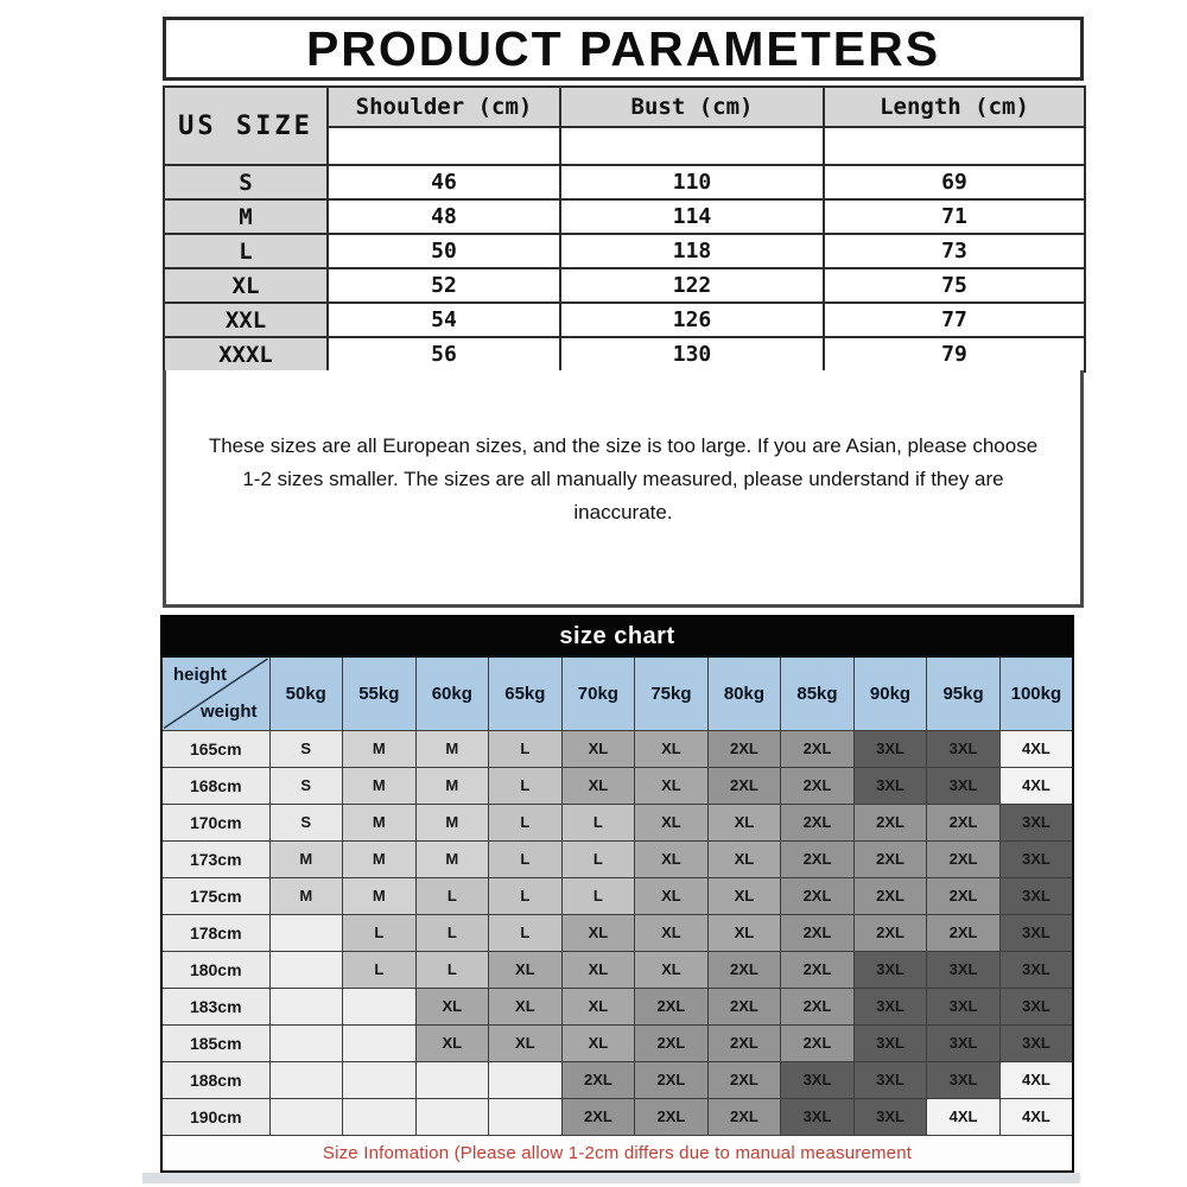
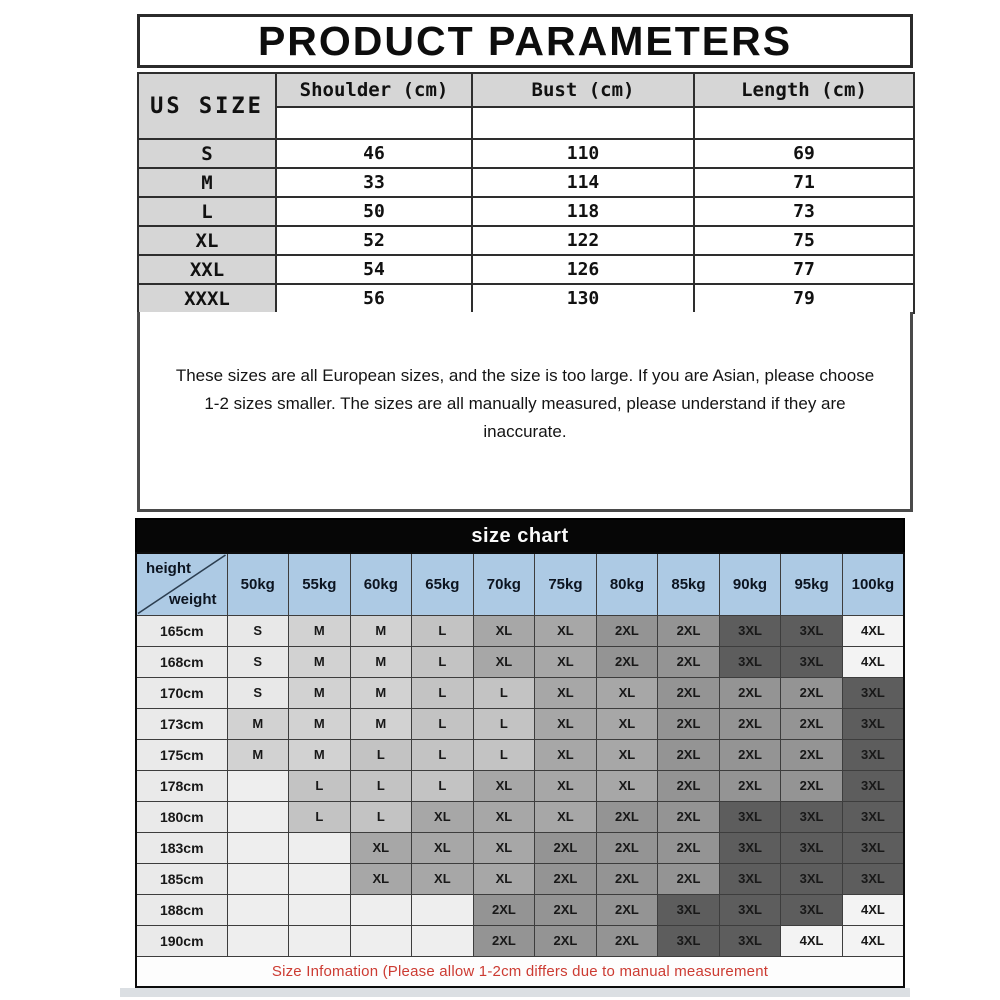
  PRODUCT PARAMETERS
  US SIZE	Shoulder (cm)	Bust (cm)	Length (cm)
  S	46	110	69
- M	48	114	71
+ M	33	114	71
  L	50	118	73
  XL	52	122	75
  XXL	54	126	77
  XXXL	56	130	79
  These sizes are all European sizes, and the size is too large. If you are Asian, please choose
  1-2 sizes smaller. The sizes are all manually measured, please understand if they are
  inaccurate.
  size chart
  height weight	50kg	55kg	60kg	65kg	70kg	75kg	80kg	85kg	90kg	95kg	100kg
  165cm	S	M	M	L	XL	XL	2XL	2XL	3XL	3XL	4XL
  168cm	S	M	M	L	XL	XL	2XL	2XL	3XL	3XL	4XL
  170cm	S	M	M	L	L	XL	XL	2XL	2XL	2XL	3XL
  173cm	M	M	M	L	L	XL	XL	2XL	2XL	2XL	3XL
  175cm	M	M	L	L	L	XL	XL	2XL	2XL	2XL	3XL
  178cm		L	L	L	XL	XL	XL	2XL	2XL	2XL	3XL
  180cm		L	L	XL	XL	XL	2XL	2XL	3XL	3XL	3XL
  183cm			XL	XL	XL	2XL	2XL	2XL	3XL	3XL	3XL
  185cm			XL	XL	XL	2XL	2XL	2XL	3XL	3XL	3XL
  188cm					2XL	2XL	2XL	3XL	3XL	3XL	4XL
  190cm					2XL	2XL	2XL	3XL	3XL	4XL	4XL
  Size Infomation (Please allow 1-2cm differs due to manual measurement
